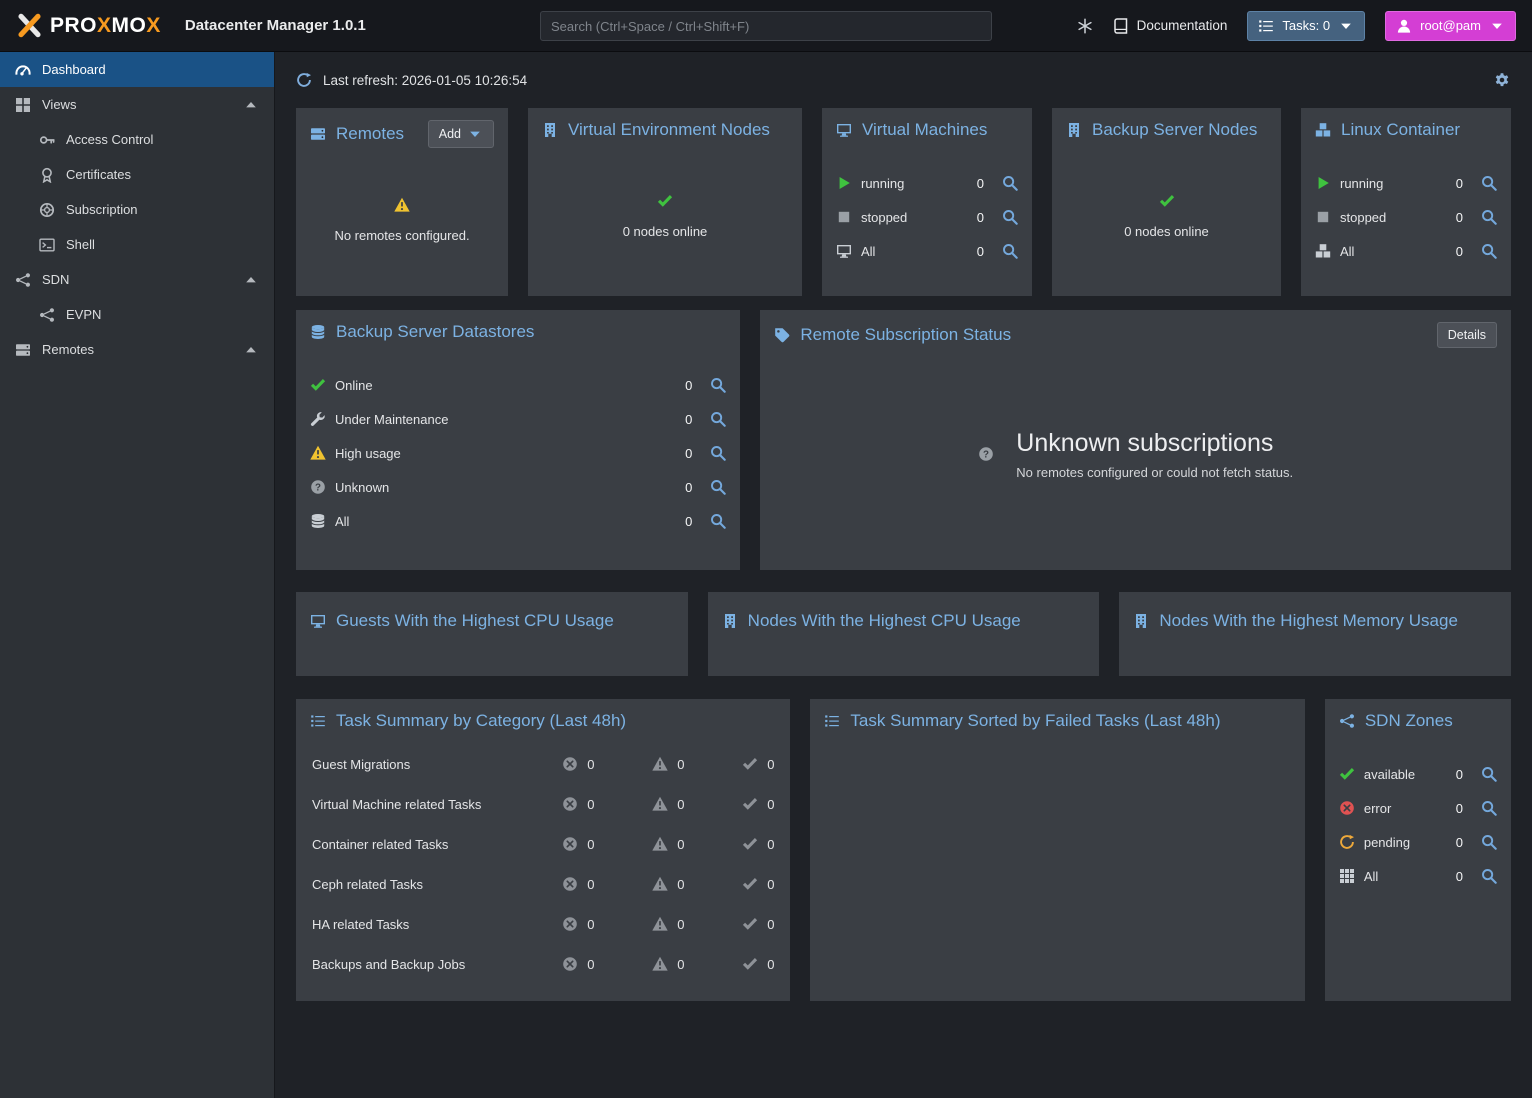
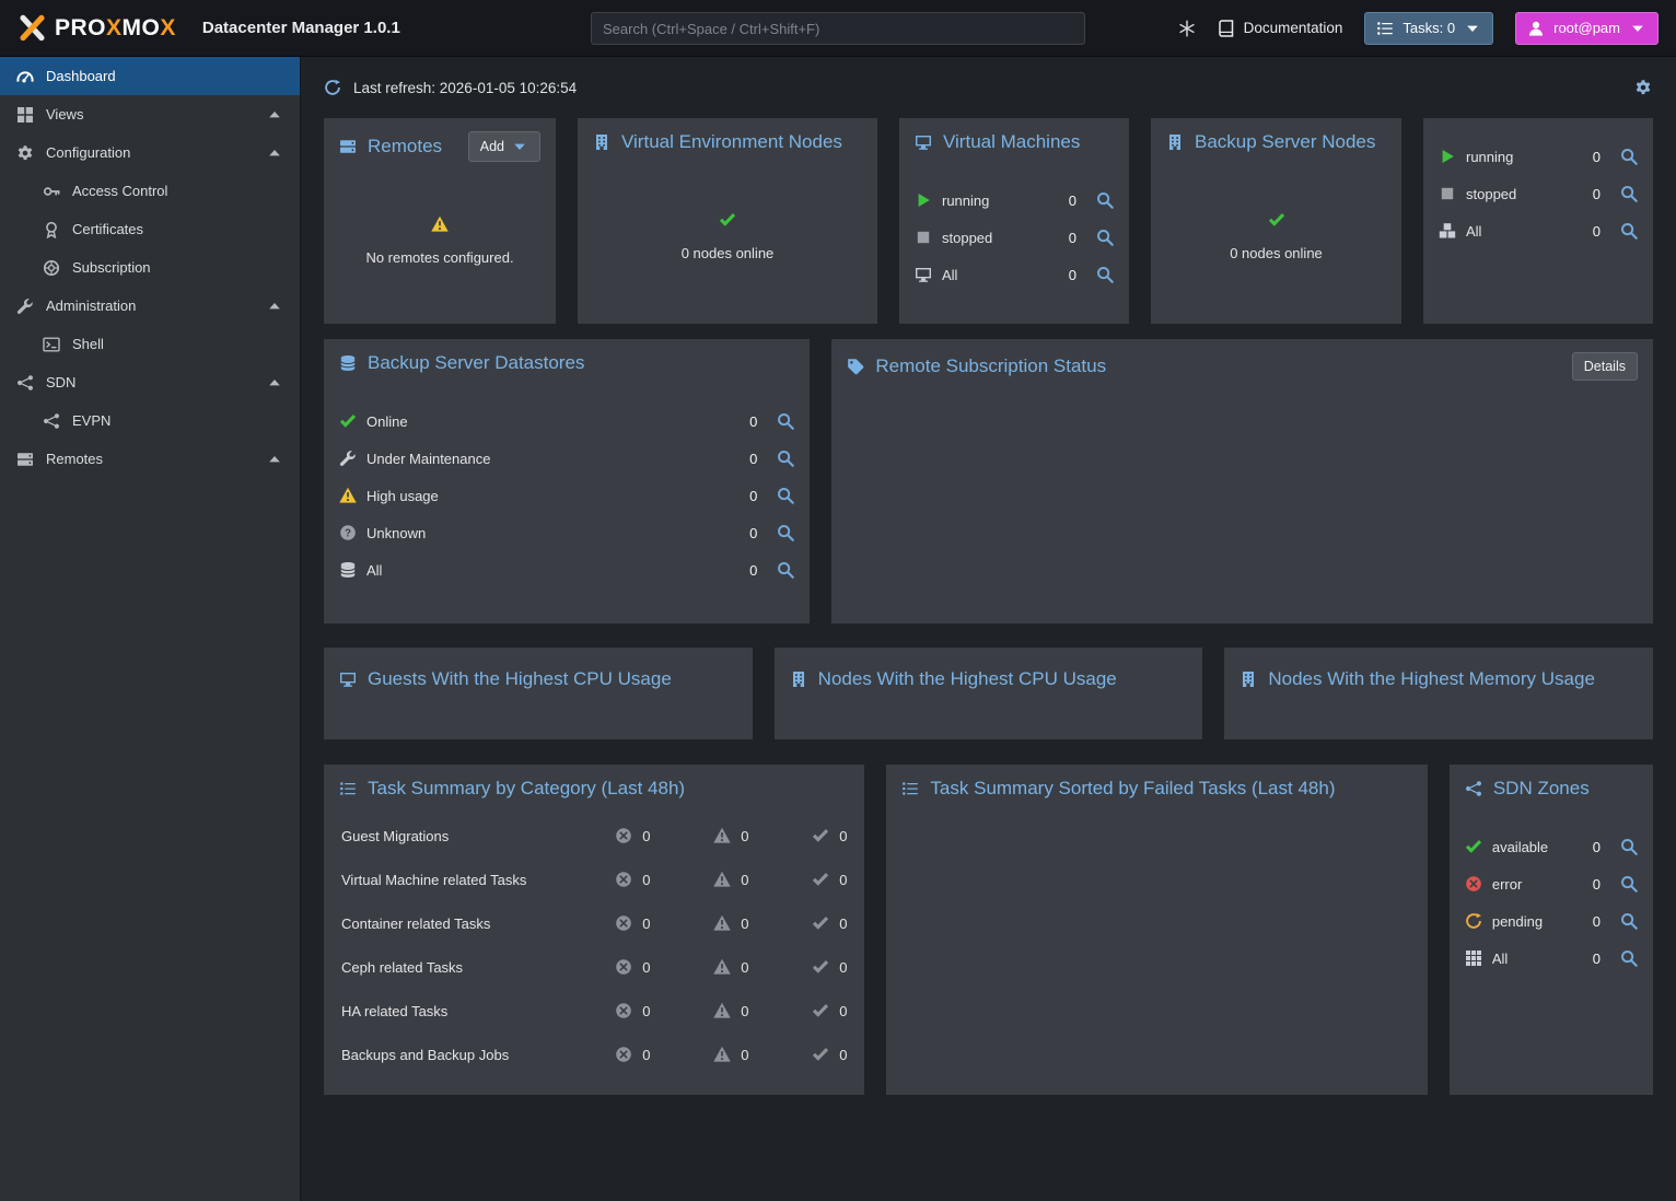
  PROXMOX
  Datacenter Manager 1.0.1
  Search (Ctrl+Space / Ctrl+Shift+F)
  Documentation
  Tasks: 0
  root@pam
  Dashboard
  Views
+ Configuration
  Access Control
  Certificates
  Subscription
+ Administration
  Shell
  SDN
  EVPN
  Remotes
  Last refresh: 2026-01-05 10:26:54
  Remotes
  Add
  No remotes configured.
  Virtual Environment Nodes
  0 nodes online
  Virtual Machines
  running
  0
  stopped
  0
  All
  0
  Backup Server Nodes
  0 nodes online
- Linux Container
  running
  0
  stopped
  0
  All
  0
  Backup Server Datastores
  Online
  0
  Under Maintenance
  0
  High usage
  0
  Unknown
  0
  All
  0
  Remote Subscription Status
  Details
- Unknown subscriptions
- No remotes configured or could not fetch status.
  Guests With the Highest CPU Usage
  Nodes With the Highest CPU Usage
  Nodes With the Highest Memory Usage
  Task Summary by Category (Last 48h)
  Guest Migrations
  0
  0
  0
  Virtual Machine related Tasks
  0
  0
  0
  Container related Tasks
  0
  0
  0
  Ceph related Tasks
  0
  0
  0
  HA related Tasks
  0
  0
  0
  Backups and Backup Jobs
  0
  0
  0
  Task Summary Sorted by Failed Tasks (Last 48h)
  SDN Zones
  available
  0
  error
  0
  pending
  0
  All
  0
